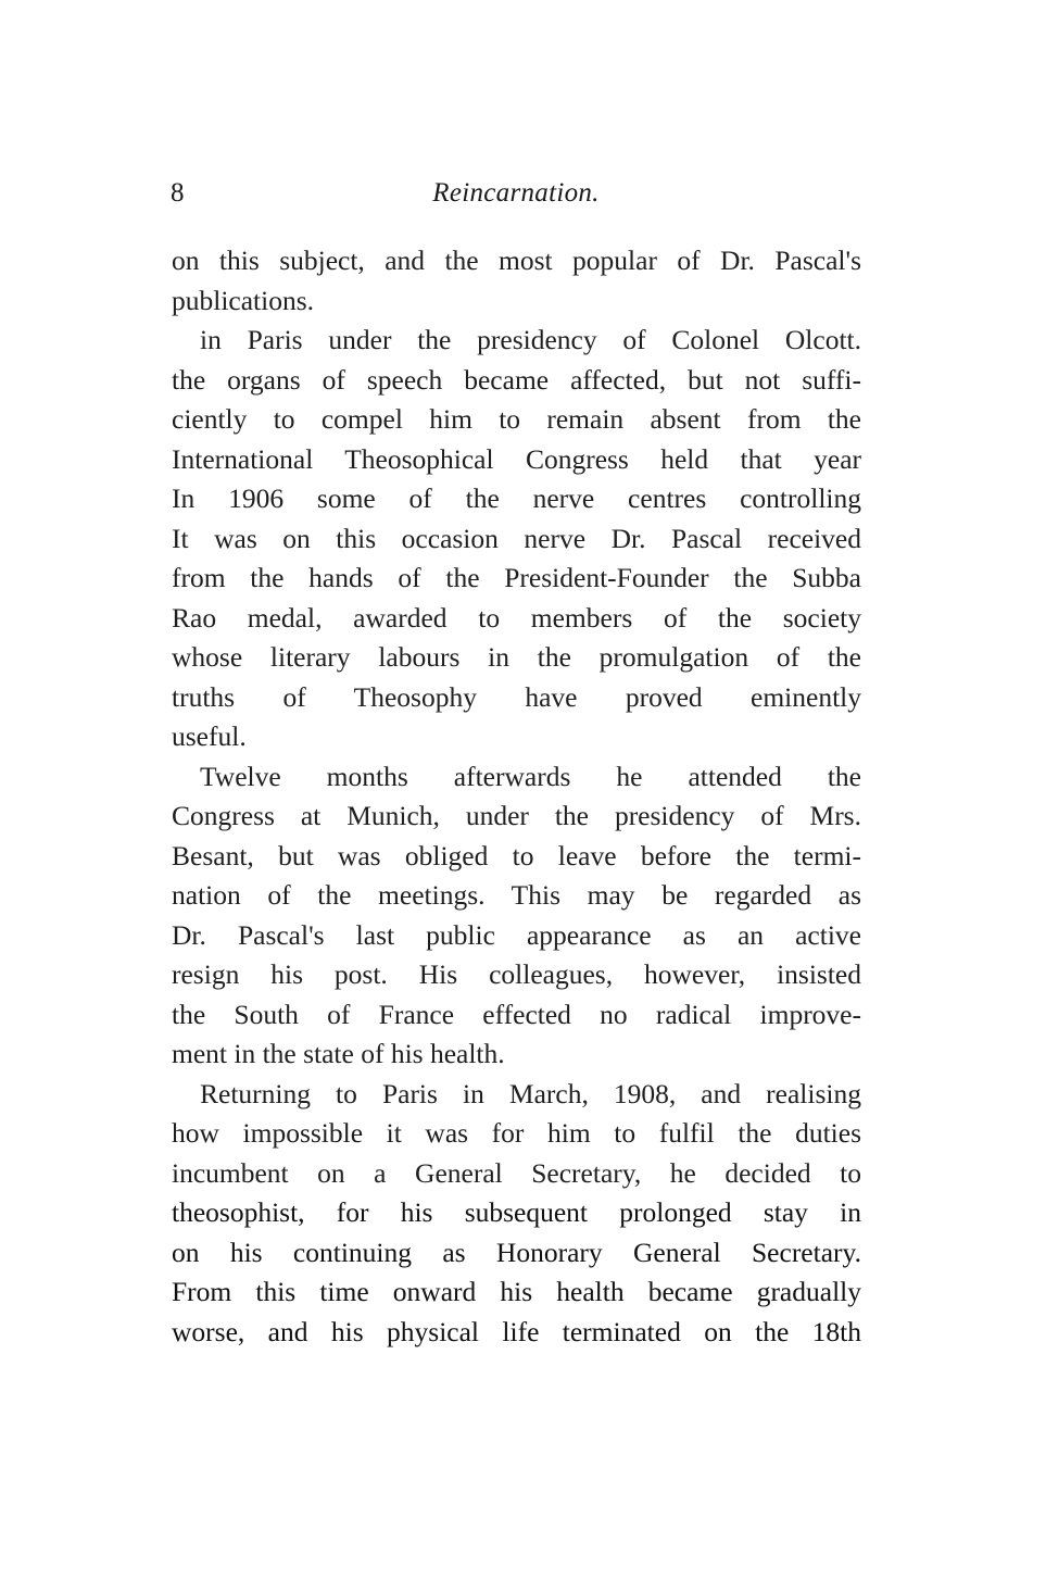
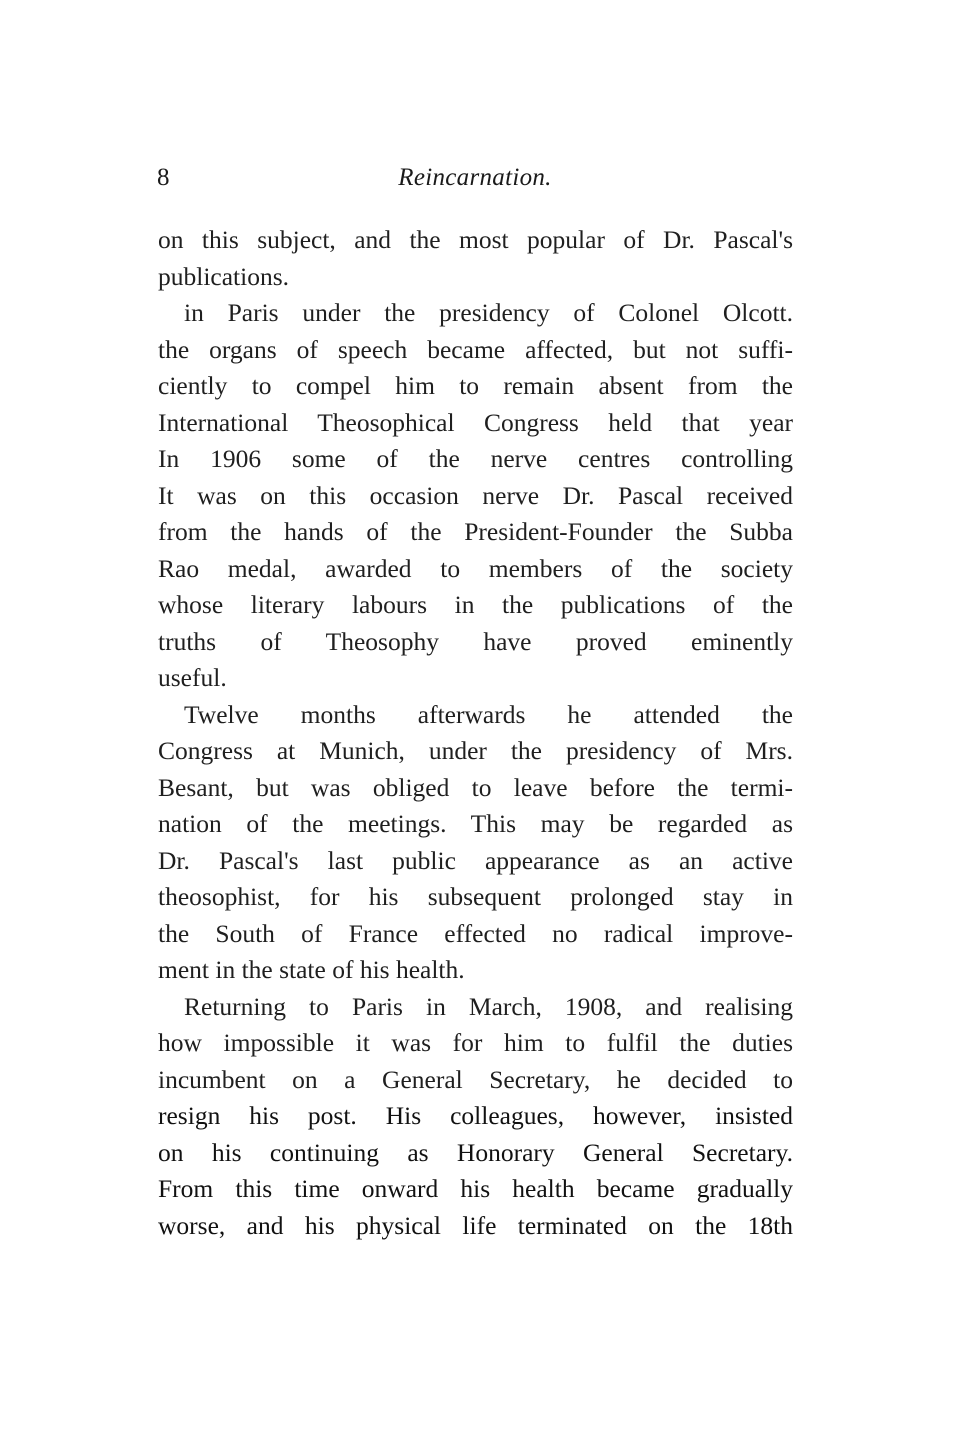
  8
  Reincarnation.
  on this subject, and the most popular of Dr. Pascal's
  publications.
  in Paris under the presidency of Colonel Olcott.
  the organs of speech became affected, but not suffi-
  ciently to compel him to remain absent from the
  International Theosophical Congress held that year
  In 1906 some of the nerve centres controlling
  It was on this occasion nerve Dr. Pascal received
  from the hands of the President-Founder the Subba
  Rao medal, awarded to members of the society
- whose literary labours in the promulgation of the
+ whose literary labours in the publications of the
  truths of Theosophy have proved eminently
  useful.
  Twelve months afterwards he attended the
  Congress at Munich, under the presidency of Mrs.
  Besant, but was obliged to leave before the termi-
  nation of the meetings. This may be regarded as
  Dr. Pascal's last public appearance as an active
- resign his post. His colleagues, however, insisted
+ theosophist, for his subsequent prolonged stay in
  the South of France effected no radical improve-
  ment in the state of his health.
  Returning to Paris in March, 1908, and realising
  how impossible it was for him to fulfil the duties
  incumbent on a General Secretary, he decided to
- theosophist, for his subsequent prolonged stay in
+ resign his post. His colleagues, however, insisted
  on his continuing as Honorary General Secretary.
  From this time onward his health became gradually
  worse, and his physical life terminated on the 18th
